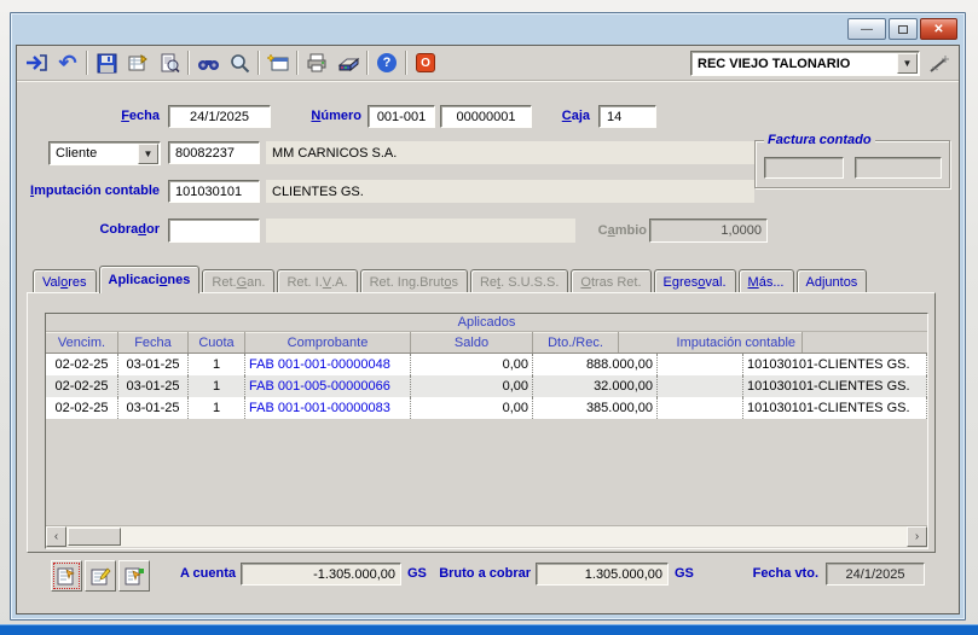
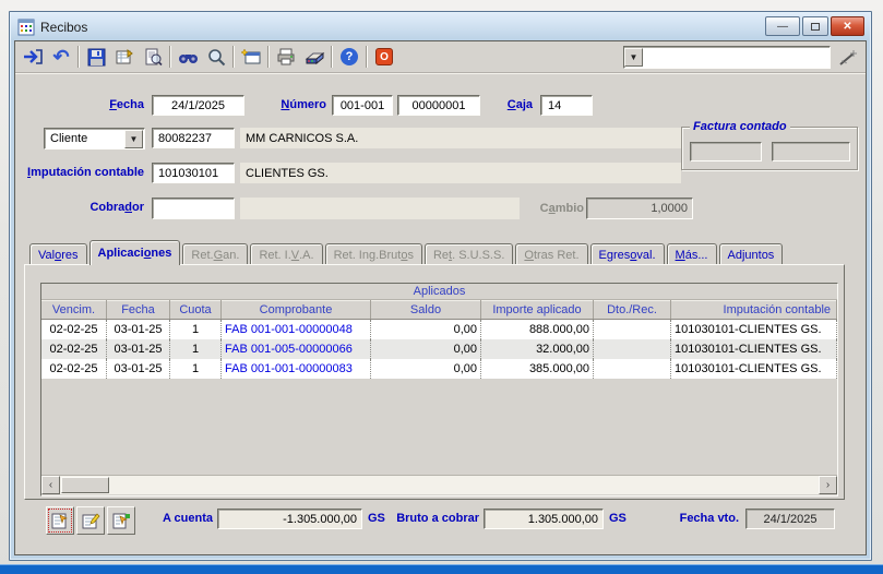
+ Recibos
  —
  ✕
  ↶
  ?
  O
- REC VIEJO TALONARIO
  ▼
  Fecha
  24/1/2025
  Número
  001-001
  00000001
  Caja
  14
  Cliente
  ▼
  80082237
  MM CARNICOS S.A.
  Factura contado
  Imputación contable
  101030101
  CLIENTES GS.
  Cobrador
  Cambio
  1,0000
  Val
  o
  res
  Aplicaci
  o
  nes
  Ret.
  G
  an.
  Ret. I.
  V
  .A.
  Ret. Ing.Brut
  o
  s
  Re
  t
  . S.U.S.S.
  O
  tras Ret.
  Egres
  o
  val.
  M
  ás...
  Adjuntos
  Aplicados
  Vencim.
  Fecha
  Cuota
  Comprobante
  Saldo
+ Importe aplicado
  Dto./Rec.
  Imputación contable
  02-02-25
  03-01-25
  1
  FAB 001-001-00000048
  0,00
  888.000,00
  101030101-CLIENTES GS.
  02-02-25
  03-01-25
  1
  FAB 001-005-00000066
  0,00
  32.000,00
  101030101-CLIENTES GS.
  02-02-25
  03-01-25
  1
  FAB 001-001-00000083
  0,00
  385.000,00
  101030101-CLIENTES GS.
  ‹
  ›
  A cuenta
  -1.305.000,00
  GS
  Bruto a cobrar
  1.305.000,00
  GS
  Fecha vto.
  24/1/2025
